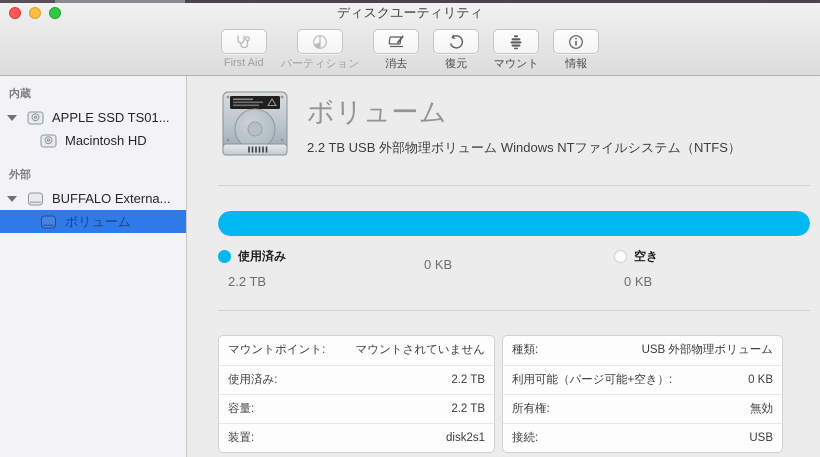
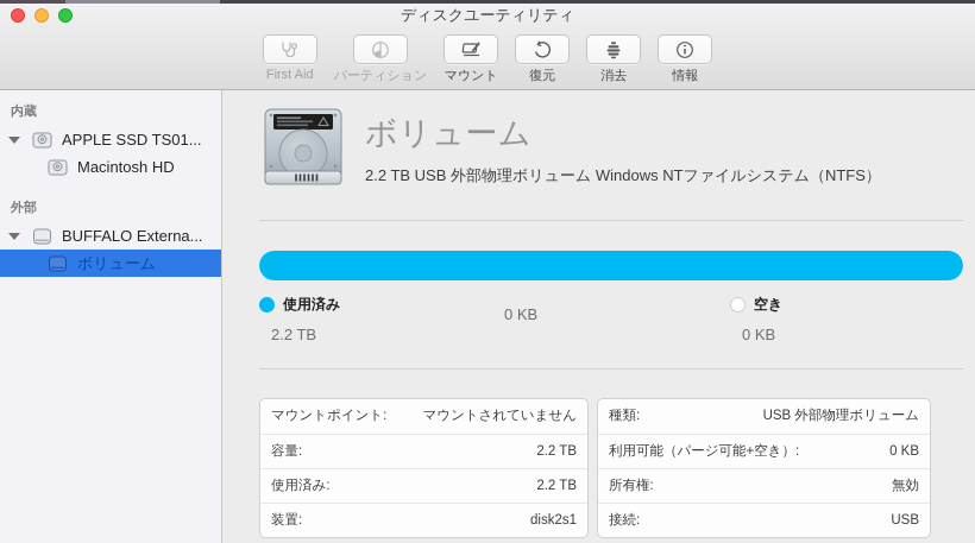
  ディスクユーティリティ
  First Aid
  パーティション
- 消去
+ マウント
  復元
- マウント
+ 消去
  情報
  内蔵
  APPLE SSD TS01...
  Macintosh HD
  外部
  BUFFALO Externa...
  ボリューム
  ボリューム
  2.2 TB USB 外部物理ボリューム Windows NTファイルシステム（NTFS）
  使用済み
  2.2 TB
  0 KB
  空き
  0 KB
  マウントポイント:
  マウントされていません
- 使用済み:
+ 容量:
  2.2 TB
- 容量:
+ 使用済み:
  2.2 TB
  装置:
  disk2s1
  種類:
  USB 外部物理ボリューム
  利用可能（パージ可能+空き）:
  0 KB
  所有権:
  無効
  接続:
  USB
